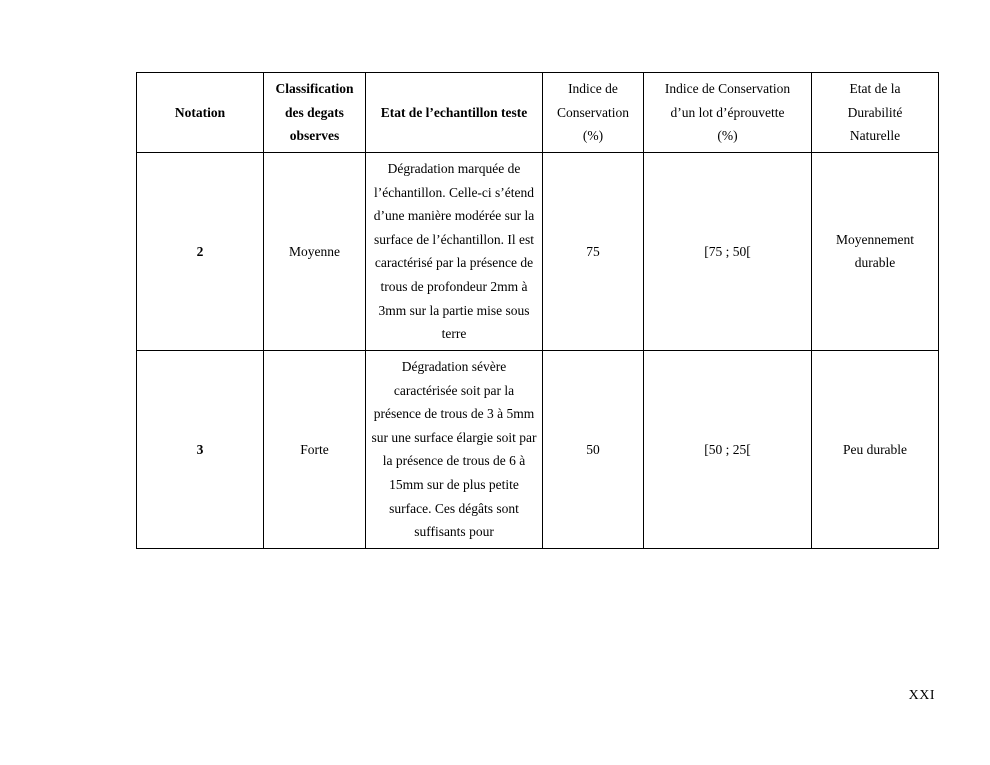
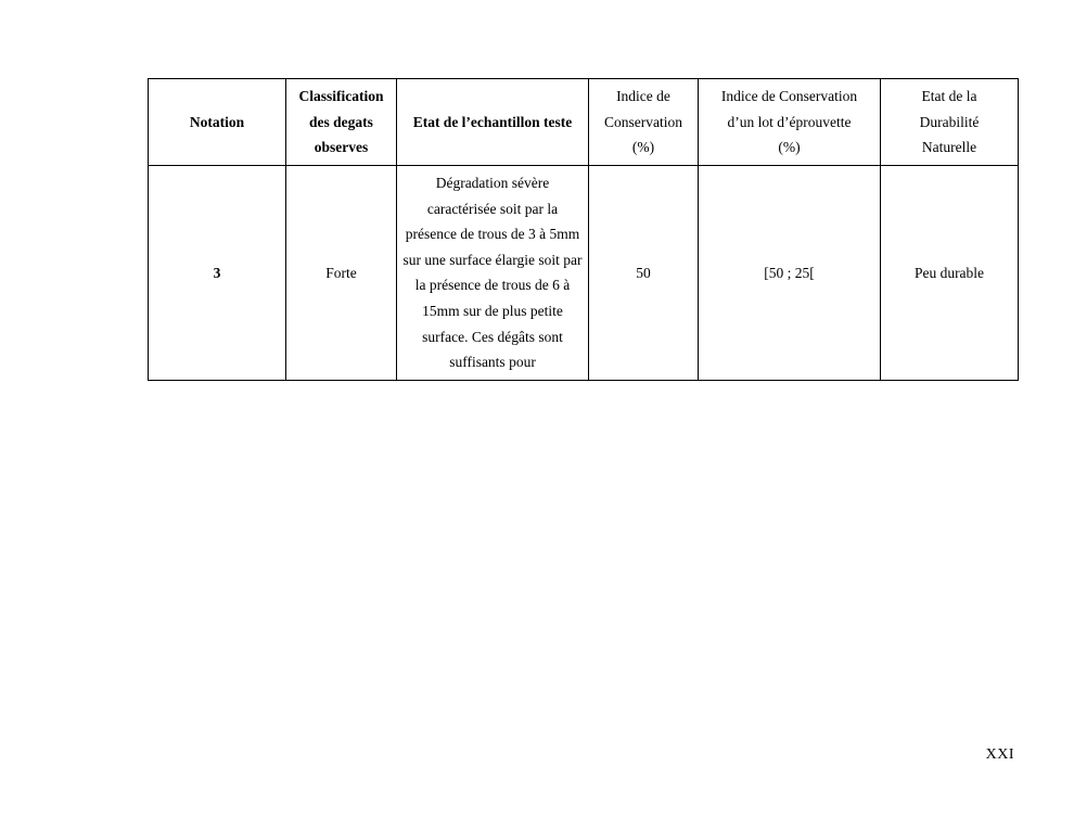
  Notation	Classification des degats observes	Etat de l’echantillon teste	Indice de Conservation (%)	Indice de Conservation d’un lot d’éprouvette (%)	Etat de la Durabilité Naturelle
- 2	Moyenne	Dégradation marquée de l’échantillon. Celle-ci s’étend d’une manière modérée sur la surface de l’échantillon. Il est caractérisé par la présence de trous de profondeur 2mm à 3mm sur la partie mise sous terre	75	[75 ; 50[	Moyennement durable
  3	Forte	Dégradation sévère caractérisée soit par la présence de trous de 3 à 5mm sur une surface élargie soit par la présence de trous de 6 à 15mm sur de plus petite surface. Ces dégâts sont suffisants pour	50	[50 ; 25[	Peu durable
  XXI
